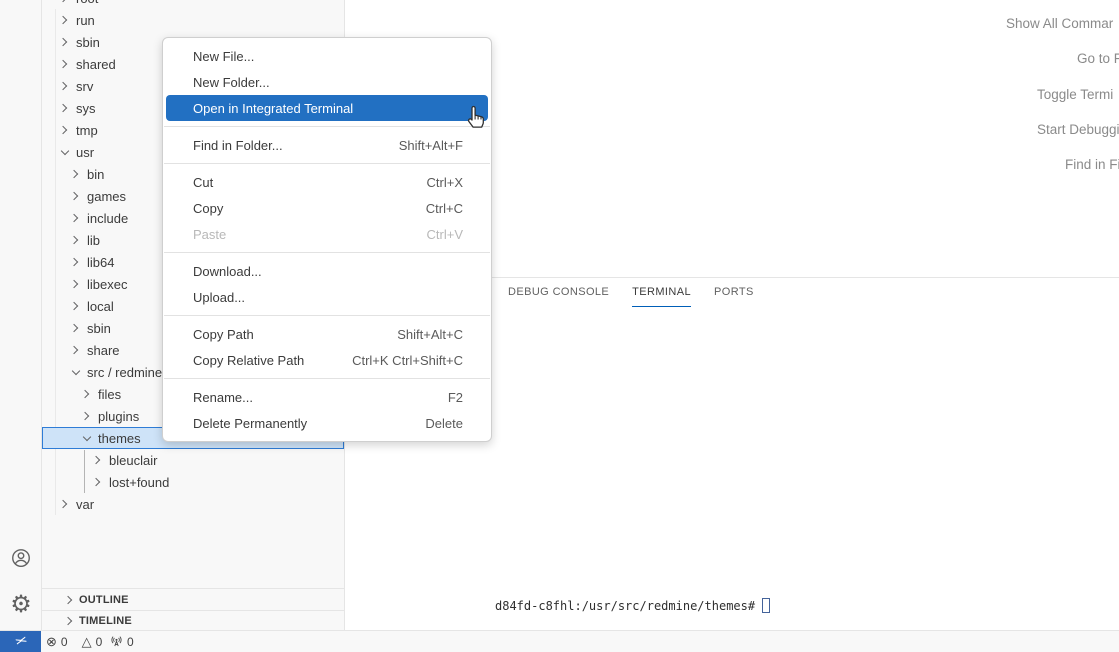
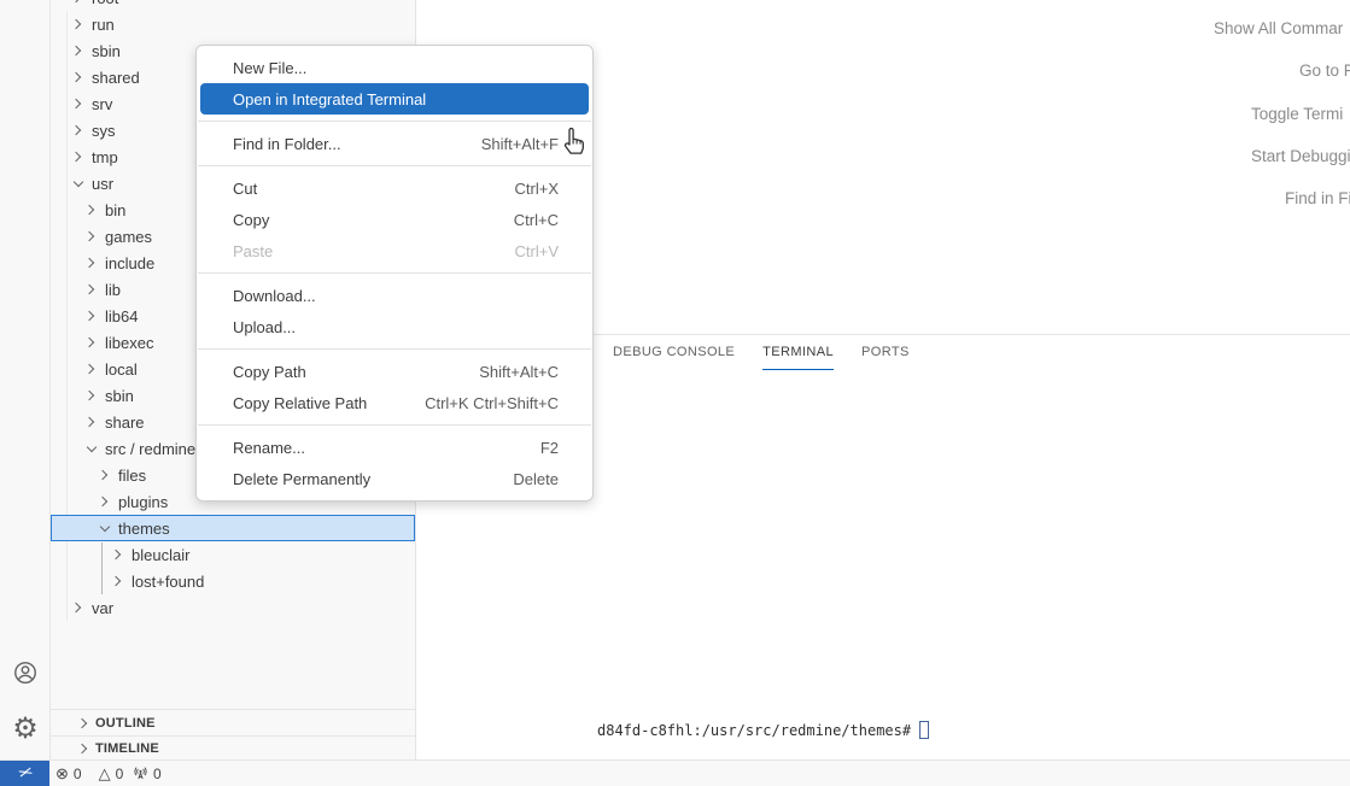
  ⚙
  run
  sbin
  shared
  srv
  sys
  tmp
  usr
  bin
  games
  include
  lib
  lib64
  libexec
  local
  sbin
  share
  src / redmine
  files
  plugins
  themes
  bleuclair
  lost+found
  var
  OUTLINE
  TIMELINE
  Show All Commar
  Go to F
  Toggle Termi
  Start Debuggi
  Find in F
  DEBUG CONSOLE
  TERMINAL
  PORTS
  d84fd-c8fhl:/usr/src/redmine/themes#
  ⊗
  0
  △
  0
  0
  New File...
- New Folder...
  Open in Integrated Terminal
  Find in Folder...
  Shift+Alt+F
  Cut
  Ctrl+X
  Copy
  Ctrl+C
  Paste
  Ctrl+V
  Download...
  Upload...
  Copy Path
  Shift+Alt+C
  Copy Relative Path
  Ctrl+K Ctrl+Shift+C
  Rename...
  F2
  Delete Permanently
  Delete
